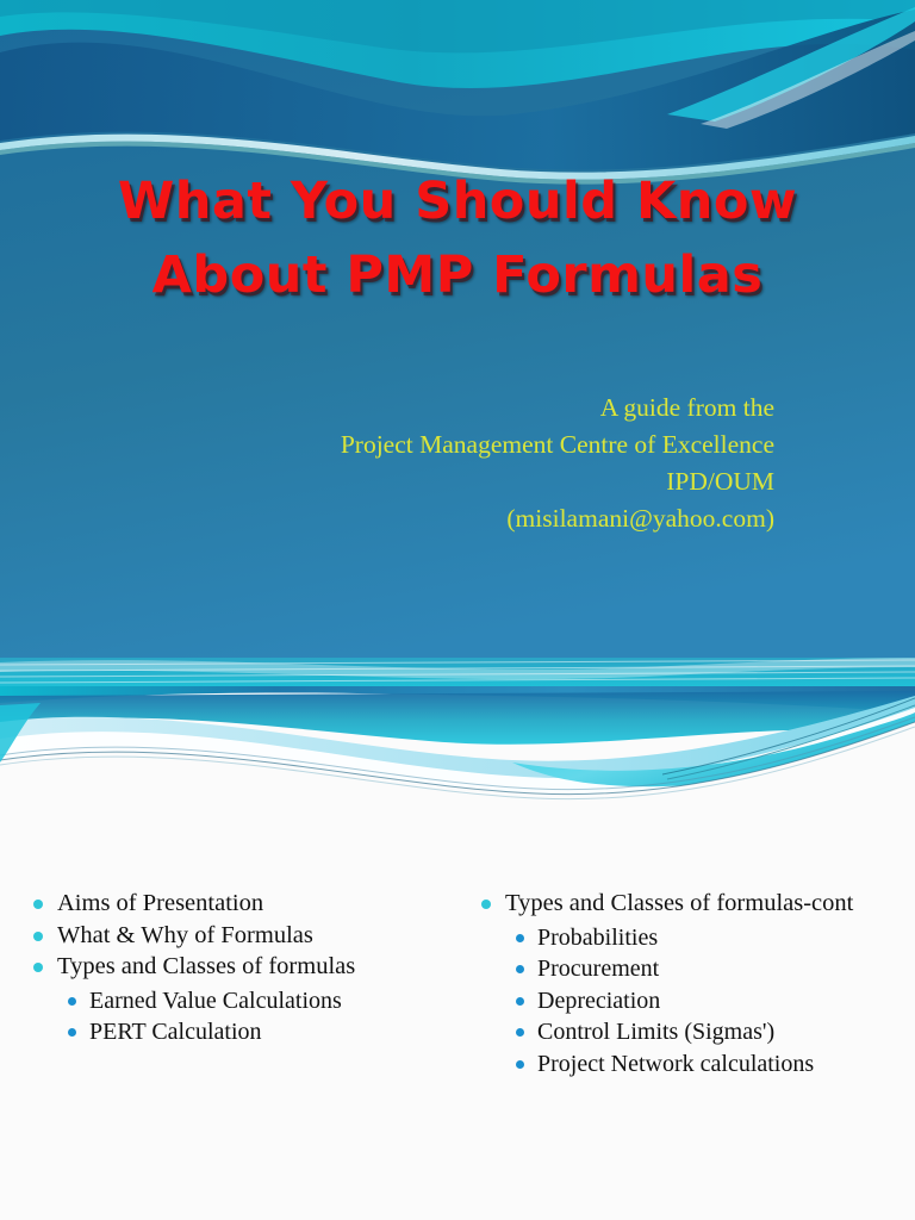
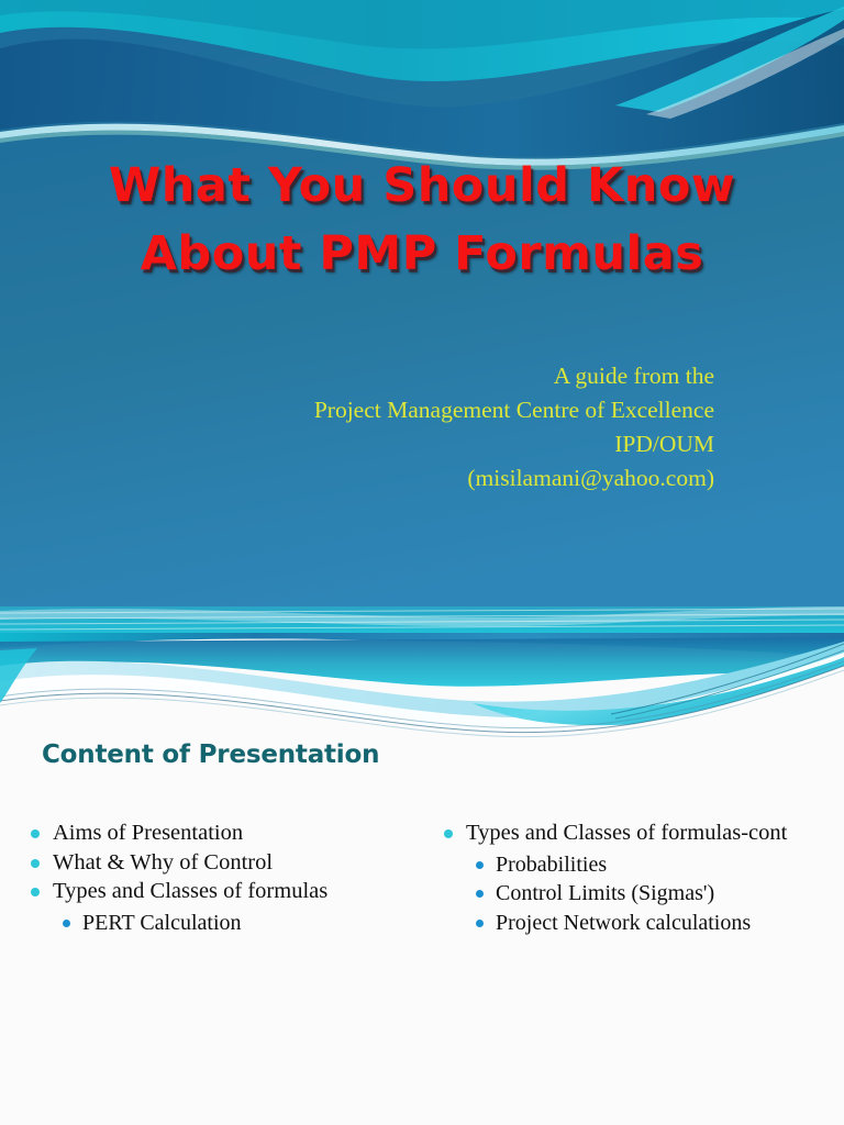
  What You Should Know
  About PMP Formulas
  A guide from the
  Project Management Centre of Excellence
  IPD/OUM
  (misilamani@yahoo.com)
+ Content of Presentation
  Aims of Presentation
- What & Why of Formulas
+ What & Why of Control
  Types and Classes of formulas
- Earned Value Calculations
  PERT Calculation
  Types and Classes of formulas-cont
  Probabilities
- Procurement
- Depreciation
  Control Limits (Sigmas')
  Project Network calculations
